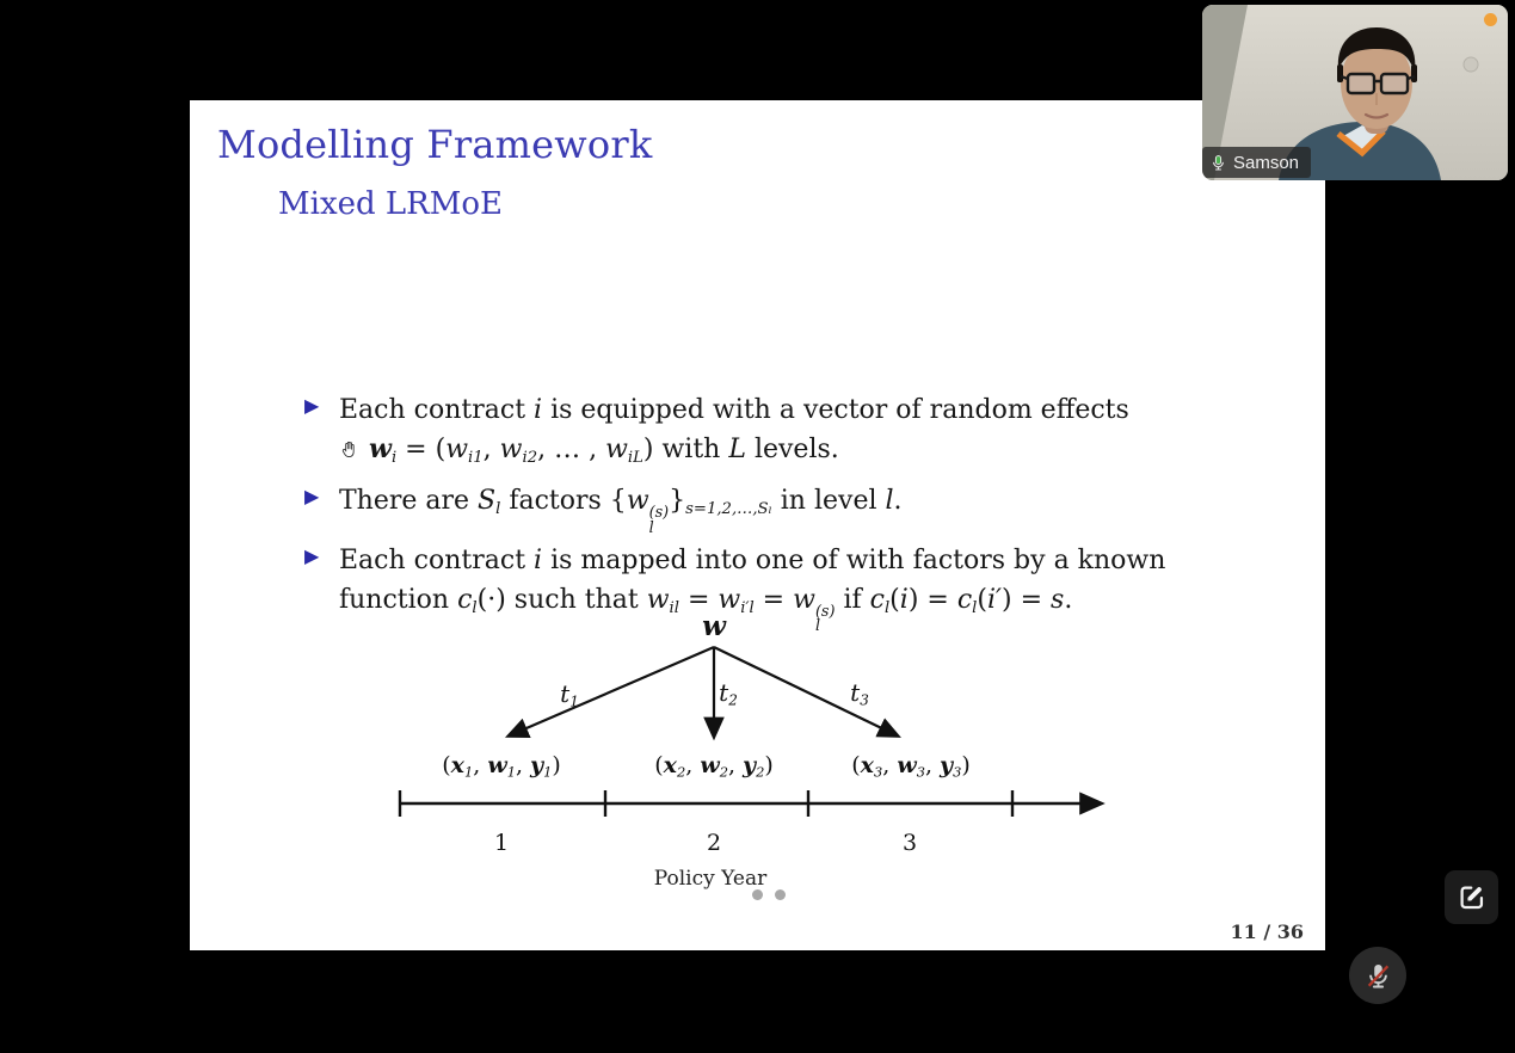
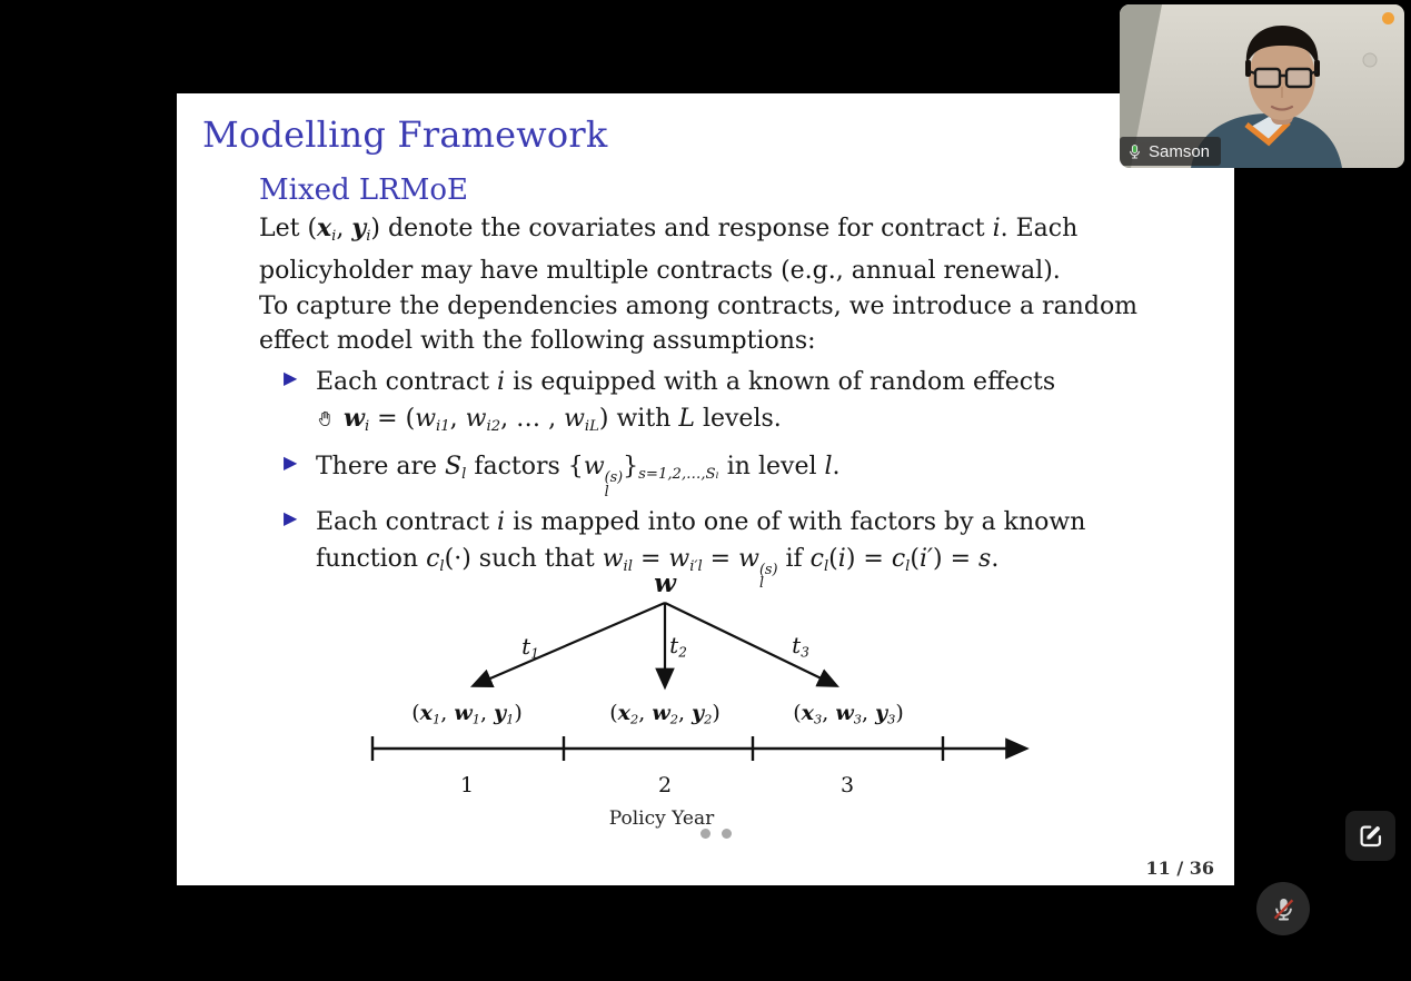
  Modelling Framework
  Mixed LRMoE
+ Let (xi, yi) denote the covariates and response for contract i. Each
+ policyholder may have multiple contracts (e.g., annual renewal).
+ To capture the dependencies among contracts, we introduce a random
+ effect model with the following assumptions:
  ▶
- Each contract i is equipped with a vector of random effects
+ Each contract i is equipped with a known of random effects
  wi = (wi1, wi2, … , wiL) with L levels.
  ▶
  There are Sl factors {w
  (s)
  l
  }s=1,2,…,Sₗ in level l.
  ▶
  Each contract i is mapped into one of with factors by a known
  function cl(·) such that wil = wi′l = w
  (s)
  l
  if cl(i) = cl(i′) = s.
  w
  t1
  t2
  t3
  (x1, w1, y1)
  (x2, w2, y2)
  (x3, w3, y3)
  1
  2
  3
  Policy Year
  11 / 36
  Samson
